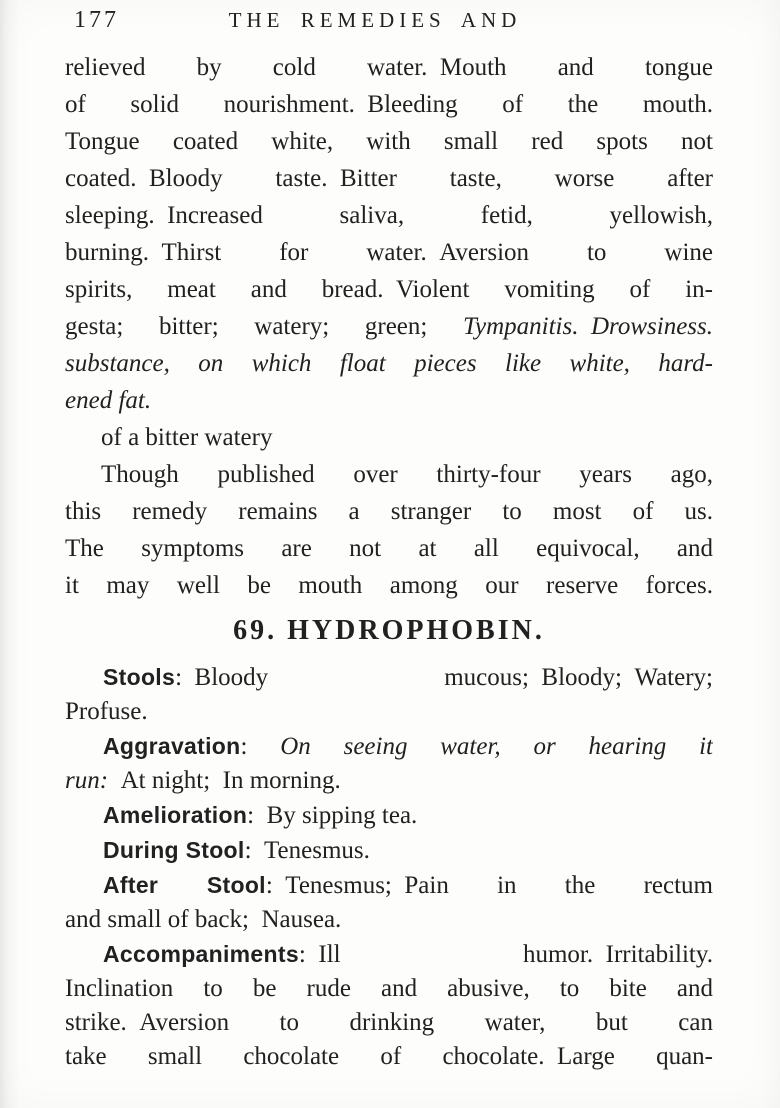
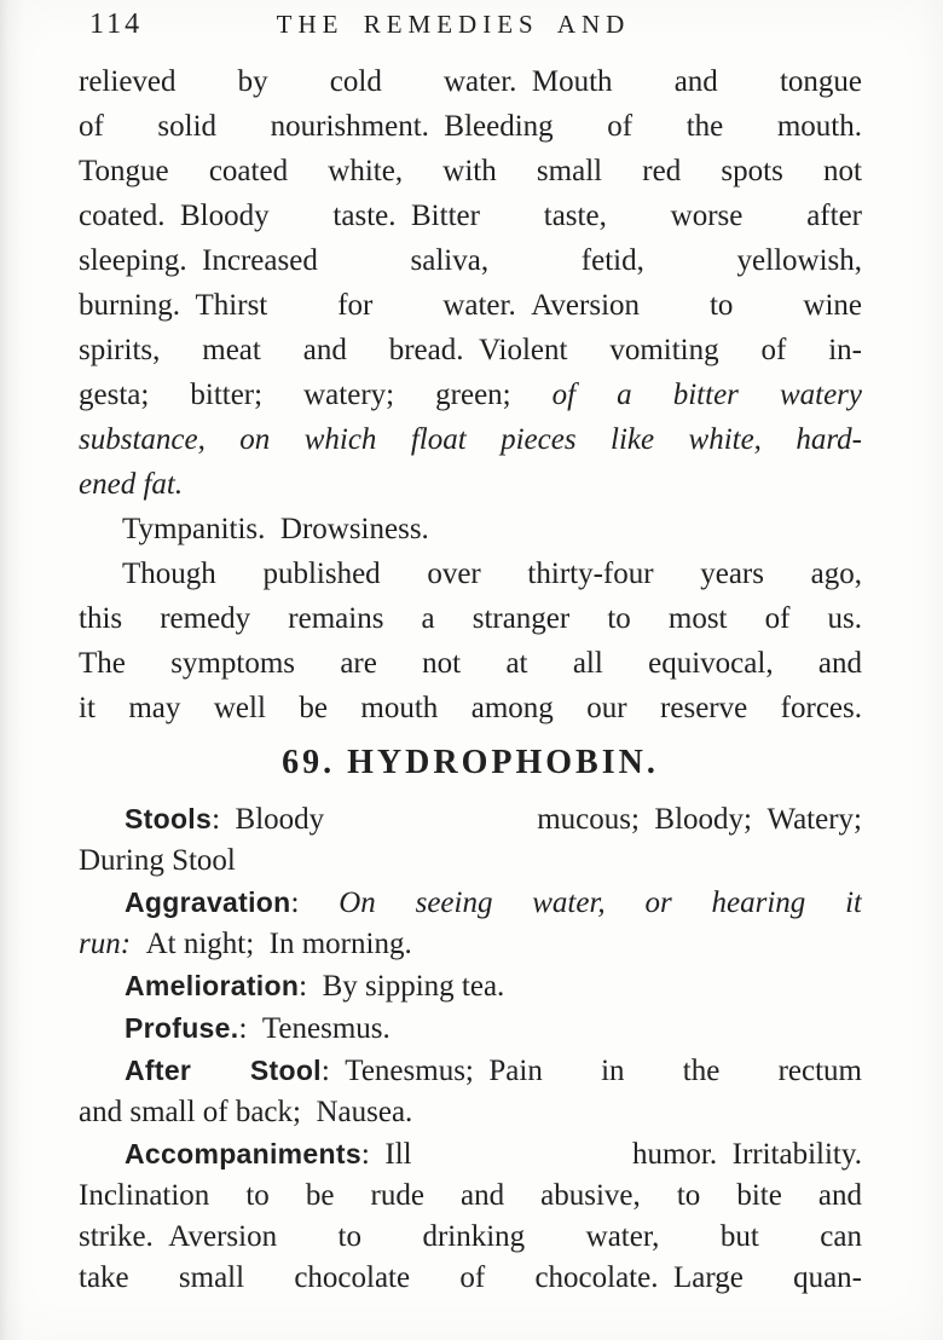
- 177
+ 114
  THE REMEDIES AND
  relieved by cold water. Mouth and tongue
  of solid nourishment. Bleeding of the mouth.
  Tongue coated white, with small red spots not
  coated. Bloody taste. Bitter taste, worse after
  sleeping. Increased saliva, fetid, yellowish,
  burning. Thirst for water. Aversion to wine
  spirits, meat and bread. Violent vomiting of in-
- gesta; bitter; watery; green; Tympanitis. Drowsiness.
+ gesta; bitter; watery; green; of a bitter watery
  substance, on which float pieces like white, hard-
  ened fat.
- of a bitter watery
+ Tympanitis. Drowsiness.
  Though published over thirty-four years ago,
  this remedy remains a stranger to most of us.
  The symptoms are not at all equivocal, and
  it may well be mouth among our reserve forces.
  69. HYDROPHOBIN.
  Stools: Bloody mucous; Bloody; Watery;
- Profuse.
+ During Stool
  Aggravation: On seeing water, or hearing it
  run: At night; In morning.
  Amelioration: By sipping tea.
- During Stool: Tenesmus.
+ Profuse.: Tenesmus.
  After Stool: Tenesmus; Pain in the rectum
  and small of back; Nausea.
  Accompaniments: Ill humor. Irritability.
  Inclination to be rude and abusive, to bite and
  strike. Aversion to drinking water, but can
  take small chocolate of chocolate. Large quan-
